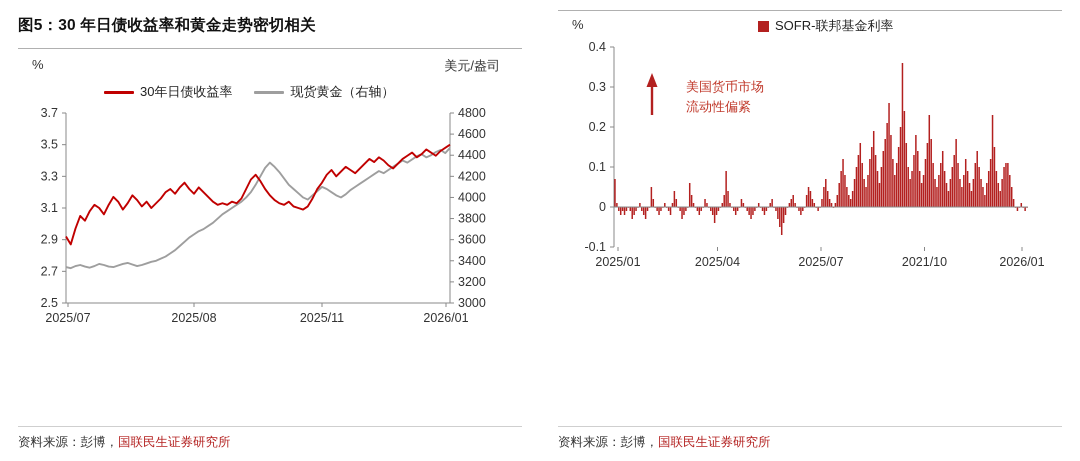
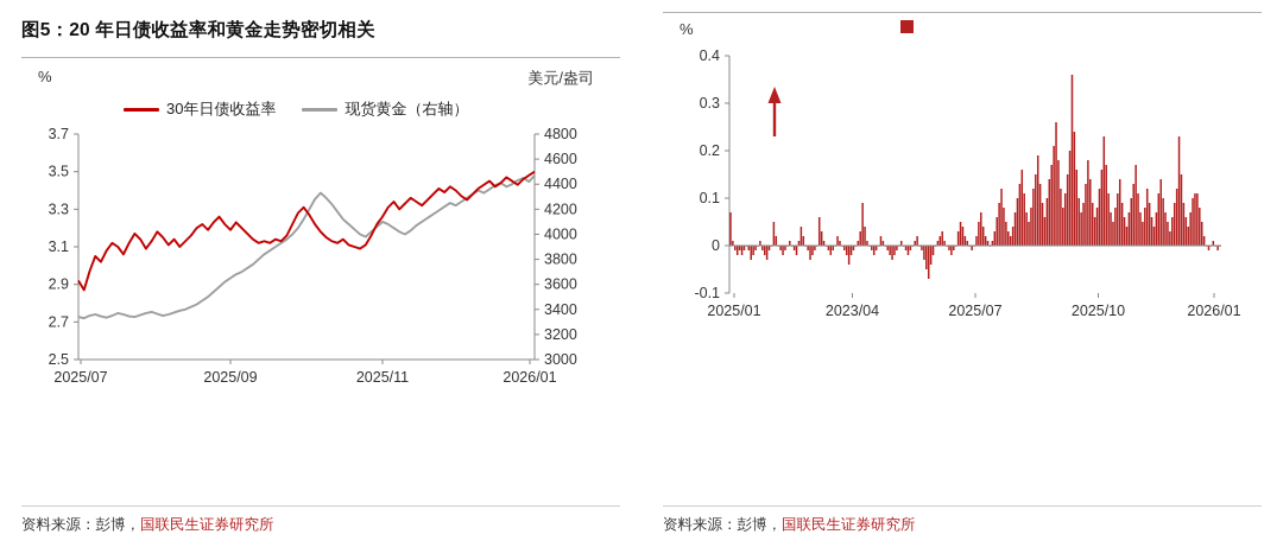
- 图5：30 年日债收益率和黄金走势密切相关
+ 图5：20 年日债收益率和黄金走势密切相关
  %
  美元/盎司
  30年日债收益率
  现货黄金（右轴）
  2.5
  2.7
  2.9
  3.1
  3.3
  3.5
  3.7
  3000
  3200
  3400
  3600
  3800
  4000
  4200
  4400
  4600
  4800
  2025/07
- 2025/08
+ 2025/09
  2025/11
  2026/01
  资料来源：彭博，国联民生证券研究所
  %
- SOFR-联邦基金利率
- 美国货币市场
- 流动性偏紧
  -0.1
  0
  0.1
  0.2
  0.3
  0.4
  2025/01
- 2025/04
+ 2023/04
  2025/07
- 2021/10
+ 2025/10
  2026/01
  资料来源：彭博，国联民生证券研究所
